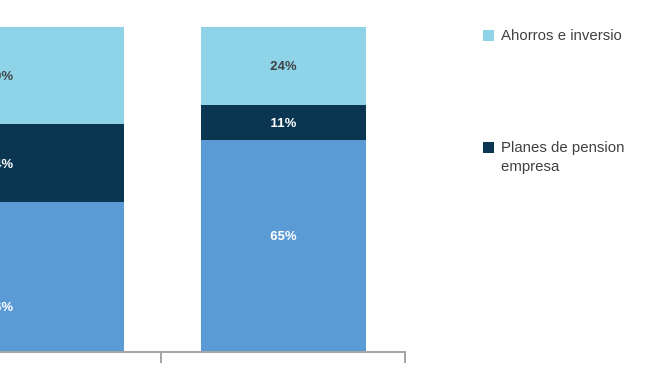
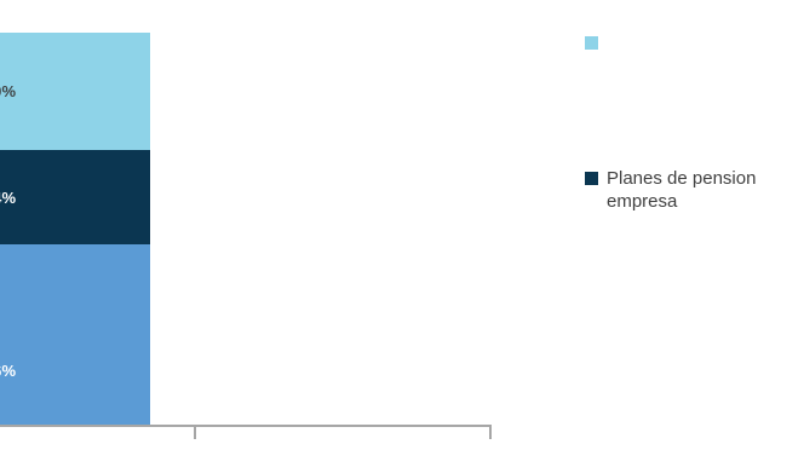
- 24%
- 11%
- 65%
- Ahorros e inversio
  Planes de pension
  empresa
